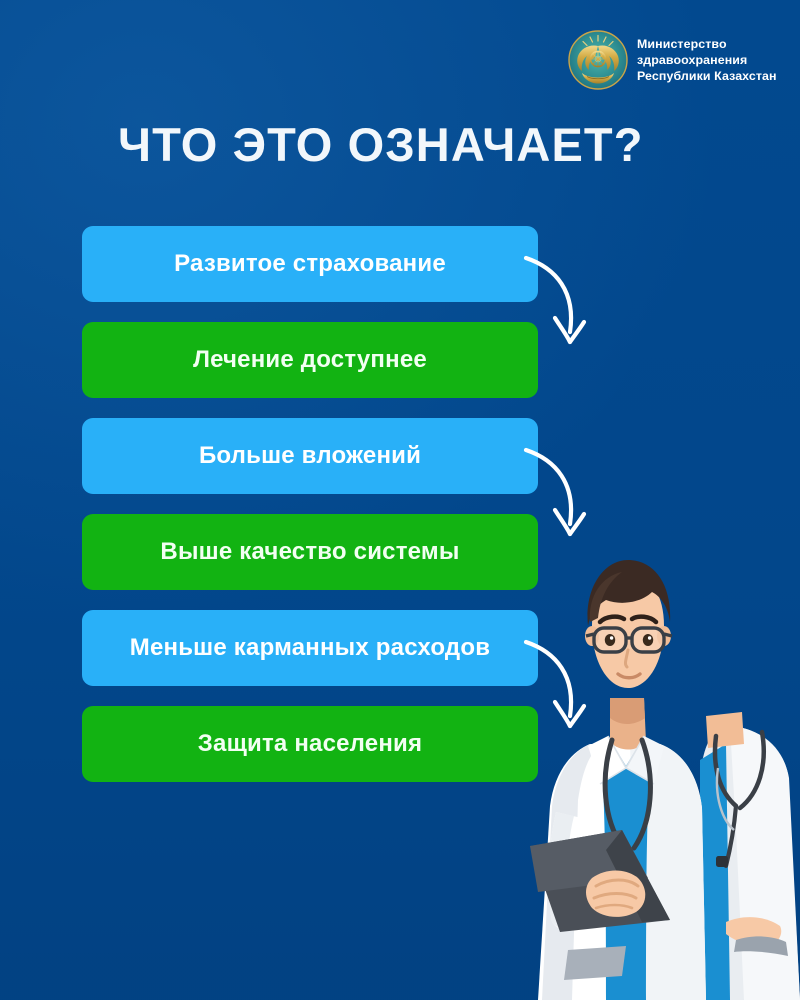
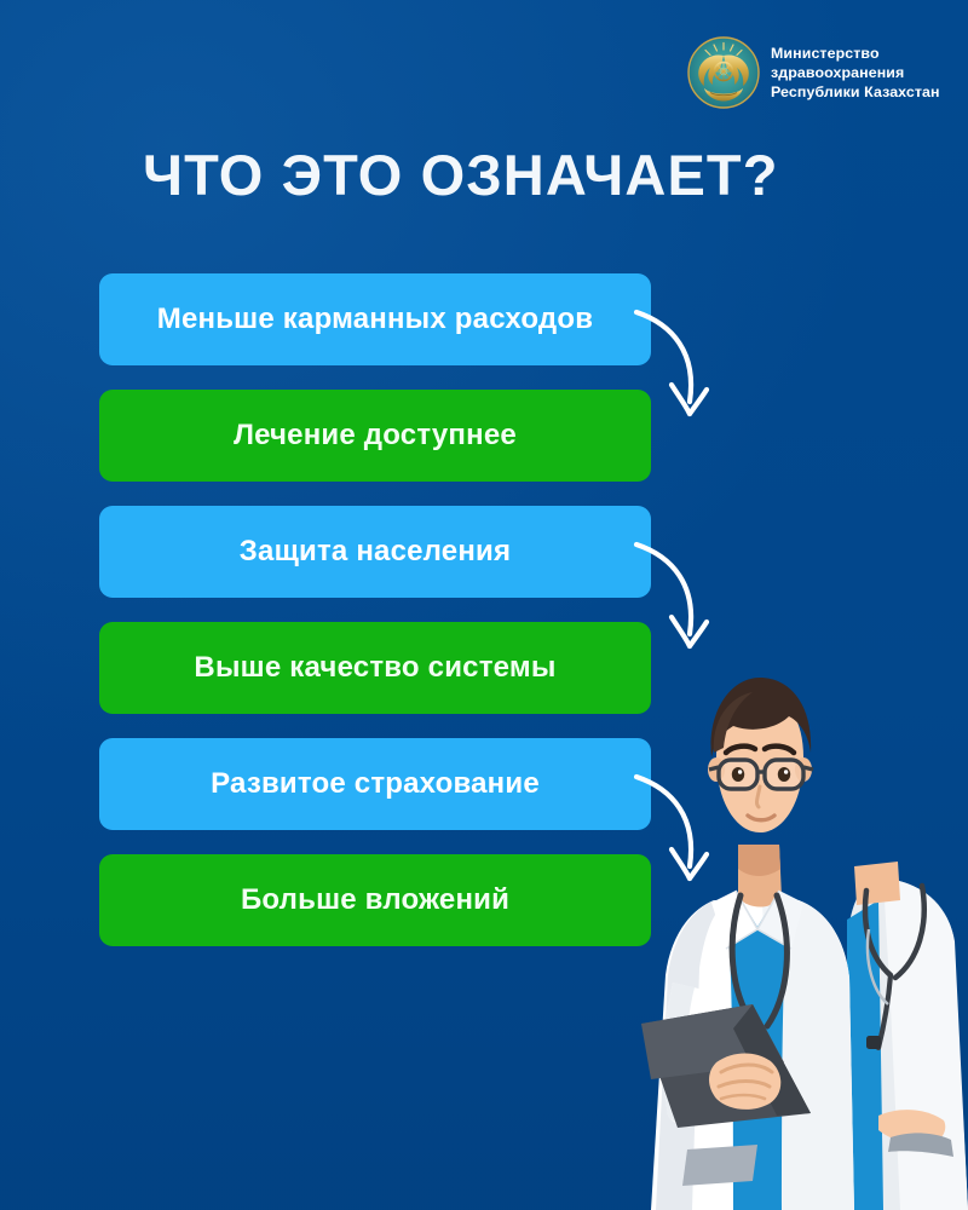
  Министерство
  здравоохранения
  Республики Казахстан
  ЧТО ЭТО ОЗНАЧАЕТ?
- Развитое страхование
+ Меньше карманных расходов
  Лечение доступнее
- Больше вложений
+ Защита населения
  Выше качество системы
- Меньше карманных расходов
+ Развитое страхование
- Защита населения
+ Больше вложений
